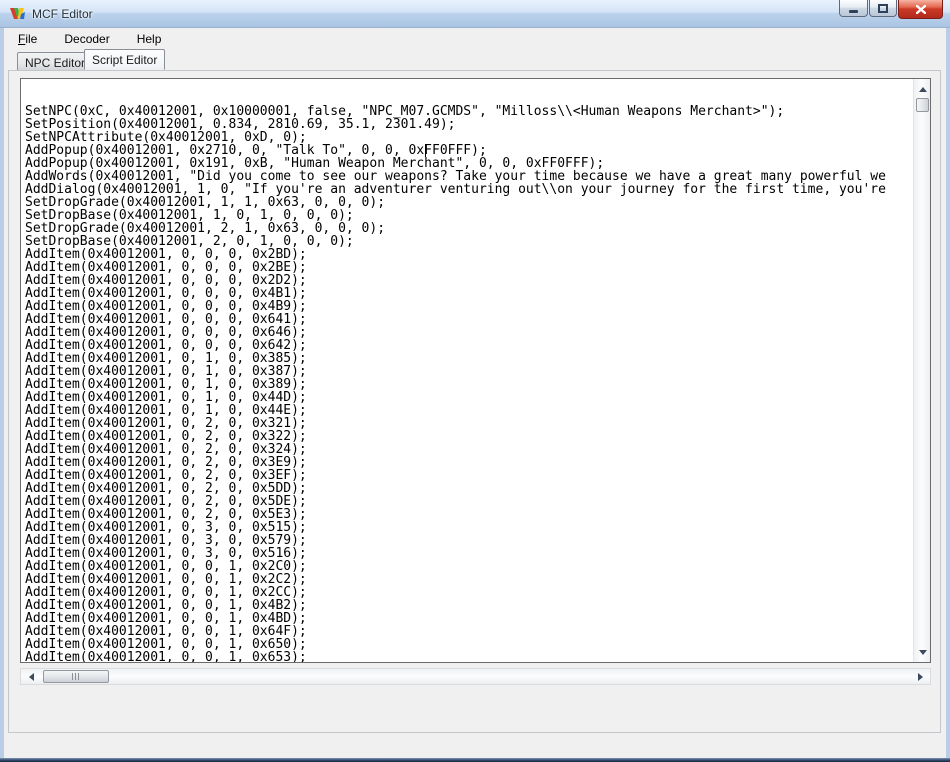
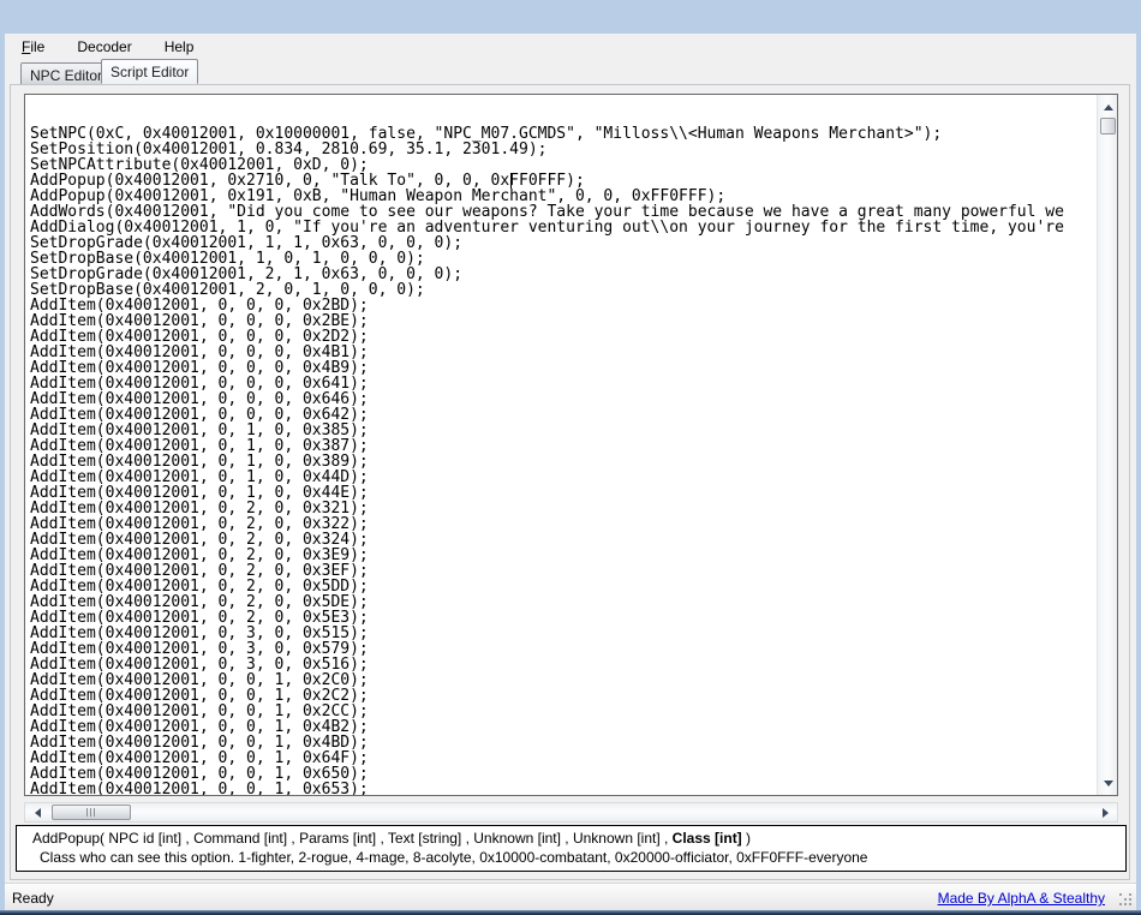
- MCF Editor
  File
  Decoder
  Help
  NPC Edito
  Script Editor
  SetNPC(0xC, 0x40012001, 0x10000001, false, "NPC_M07.GCMDS", "Milloss\\<Human Weapons Merchant>");
  SetPosition(0x40012001, 0.834, 2810.69, 35.1, 2301.49);
  SetNPCAttribute(0x40012001, 0xD, 0);
  AddPopup(0x40012001, 0x2710, 0, "Talk To", 0, 0, 0xFF0FFF);
  AddPopup(0x40012001, 0x191, 0xB, "Human Weapon Merchant", 0, 0, 0xFF0FFF);
  AddWords(0x40012001, "Did you come to see our weapons? Take your time because we have a great many powerful we
  AddDialog(0x40012001, 1, 0, "If you're an adventurer venturing out\\on your journey for the first time, you're
  SetDropGrade(0x40012001, 1, 1, 0x63, 0, 0, 0);
  SetDropBase(0x40012001, 1, 0, 1, 0, 0, 0);
  SetDropGrade(0x40012001, 2, 1, 0x63, 0, 0, 0);
  SetDropBase(0x40012001, 2, 0, 1, 0, 0, 0);
  AddItem(0x40012001, 0, 0, 0, 0x2BD);
  AddItem(0x40012001, 0, 0, 0, 0x2BE);
  AddItem(0x40012001, 0, 0, 0, 0x2D2);
  AddItem(0x40012001, 0, 0, 0, 0x4B1);
  AddItem(0x40012001, 0, 0, 0, 0x4B9);
  AddItem(0x40012001, 0, 0, 0, 0x641);
  AddItem(0x40012001, 0, 0, 0, 0x646);
  AddItem(0x40012001, 0, 0, 0, 0x642);
  AddItem(0x40012001, 0, 1, 0, 0x385);
  AddItem(0x40012001, 0, 1, 0, 0x387);
  AddItem(0x40012001, 0, 1, 0, 0x389);
  AddItem(0x40012001, 0, 1, 0, 0x44D);
  AddItem(0x40012001, 0, 1, 0, 0x44E);
  AddItem(0x40012001, 0, 2, 0, 0x321);
  AddItem(0x40012001, 0, 2, 0, 0x322);
  AddItem(0x40012001, 0, 2, 0, 0x324);
  AddItem(0x40012001, 0, 2, 0, 0x3E9);
  AddItem(0x40012001, 0, 2, 0, 0x3EF);
  AddItem(0x40012001, 0, 2, 0, 0x5DD);
  AddItem(0x40012001, 0, 2, 0, 0x5DE);
  AddItem(0x40012001, 0, 2, 0, 0x5E3);
  AddItem(0x40012001, 0, 3, 0, 0x515);
  AddItem(0x40012001, 0, 3, 0, 0x579);
  AddItem(0x40012001, 0, 3, 0, 0x516);
  AddItem(0x40012001, 0, 0, 1, 0x2C0);
  AddItem(0x40012001, 0, 0, 1, 0x2C2);
  AddItem(0x40012001, 0, 0, 1, 0x2CC);
  AddItem(0x40012001, 0, 0, 1, 0x4B2);
  AddItem(0x40012001, 0, 0, 1, 0x4BD);
  AddItem(0x40012001, 0, 0, 1, 0x64F);
  AddItem(0x40012001, 0, 0, 1, 0x650);
  AddItem(0x40012001, 0, 0, 1, 0x653);
+ AddPopup( NPC id [int] , Command [int] , Params [int] , Text [string] , Unknown [int] , Unknown [int] , Class [int] )
+ Class who can see this option. 1-fighter, 2-rogue, 4-mage, 8-acolyte, 0x10000-combatant, 0x20000-officiator, 0xFF0FFF-everyone
+ Ready
+ Made By AlphA & Stealthy
